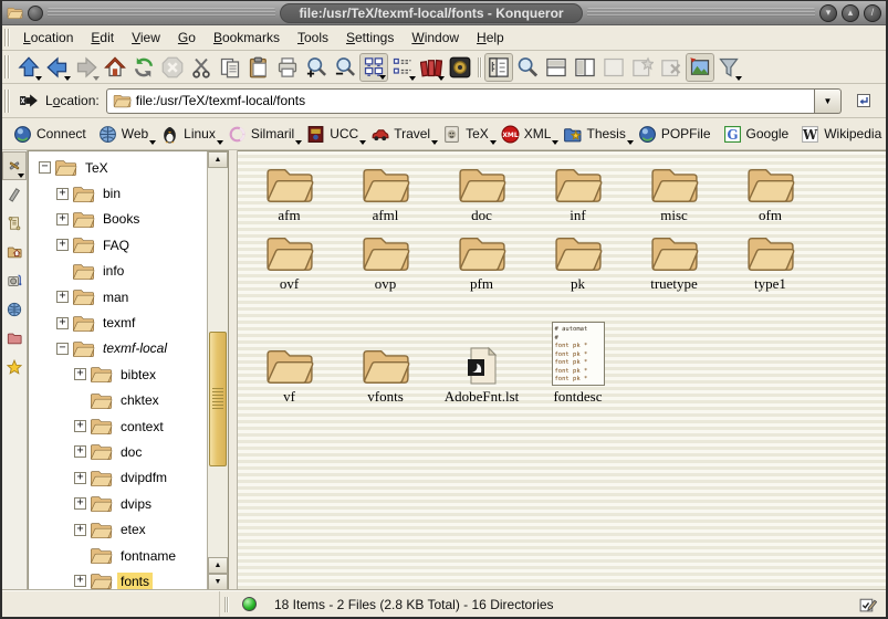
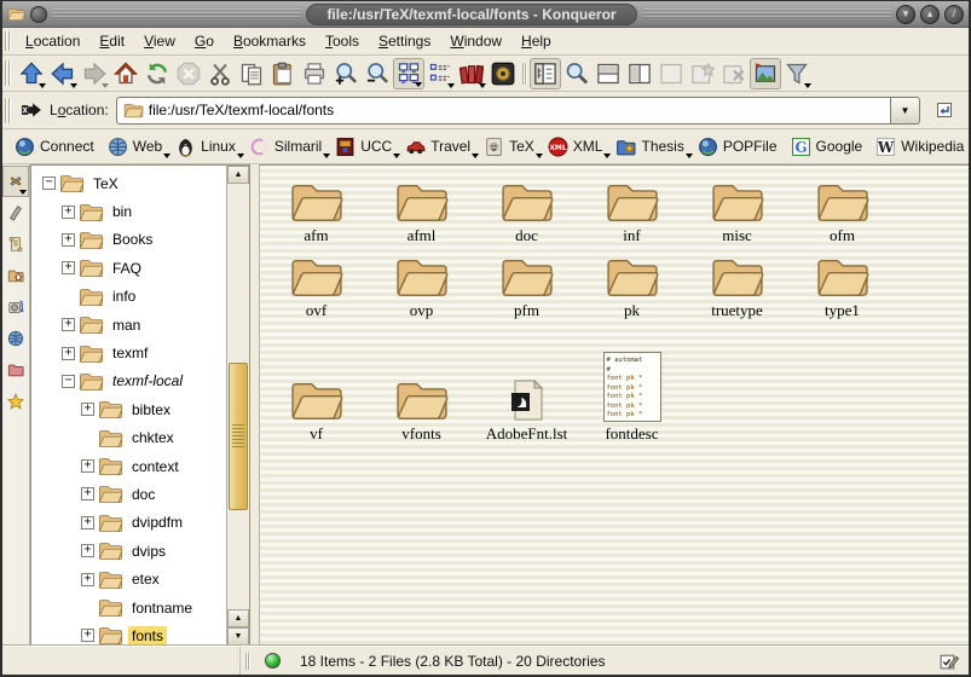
  file:/usr/TeX/texmf-local/fonts - Konqueror
  ▾
  ▴
  /
  Location
  Edit
  View
  Go
  Bookmarks
  Tools
  Settings
  Window
  Help
  Location:
  file:/usr/TeX/texmf-local/fonts
  ▼
  Connect
  Web
  Linux
  Silmaril
  UCC
  Travel
  TeX
  XML
  Thesis
  POPFile
  Google
  Wikipedia
  −
  TeX
  +
  bin
  +
  Books
  +
  FAQ
  info
  +
  man
  +
  texmf
  −
  texmf-local
  +
  bibtex
  chktex
  +
  context
  +
  doc
  +
  dvipdfm
  +
  dvips
  +
  etex
  fontname
  +
  fonts
  afm
  afml
  doc
  inf
  misc
  ofm
  ovf
  ovp
  pfm
  pk
  truetype
  type1
  vf
  vfonts
  AdobeFnt.lst
  fontdesc
- 18 Items - 2 Files (2.8 KB Total) - 16 Directories
+ 18 Items - 2 Files (2.8 KB Total) - 20 Directories
